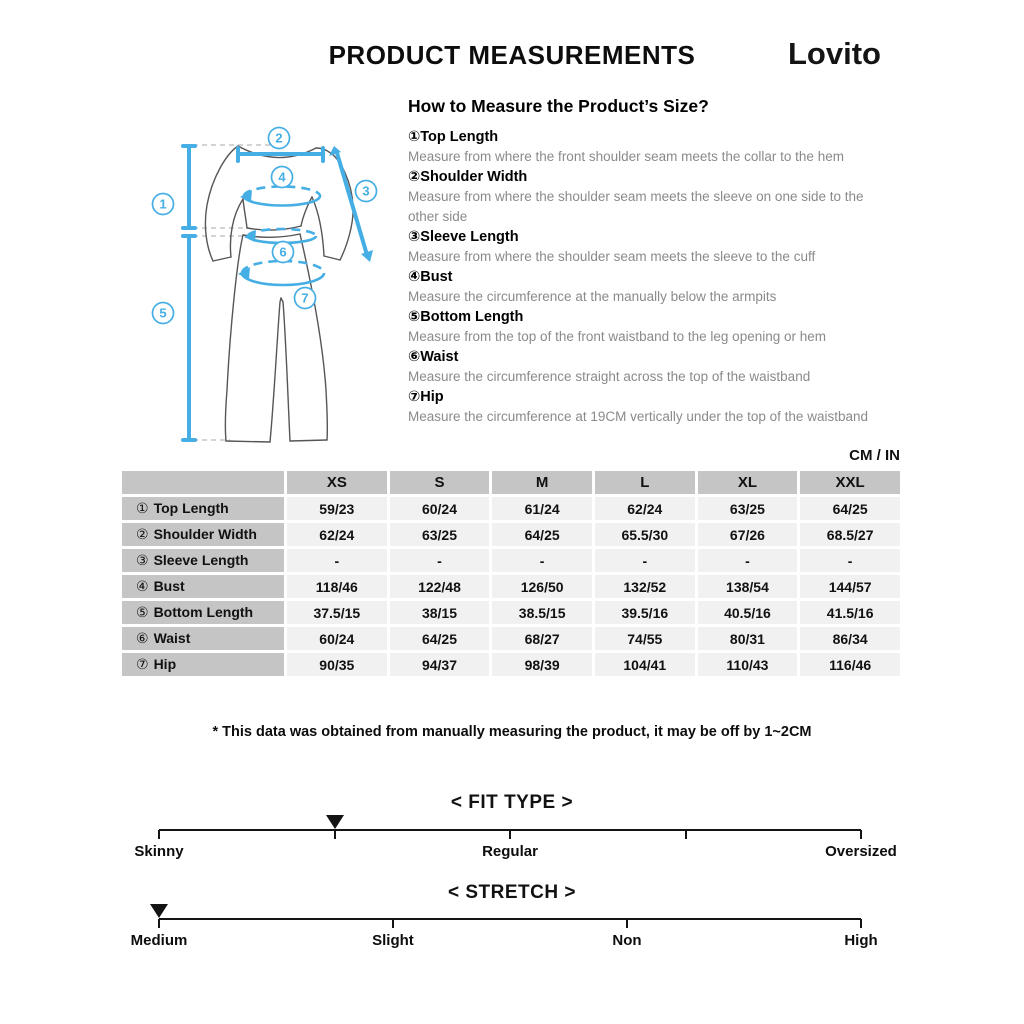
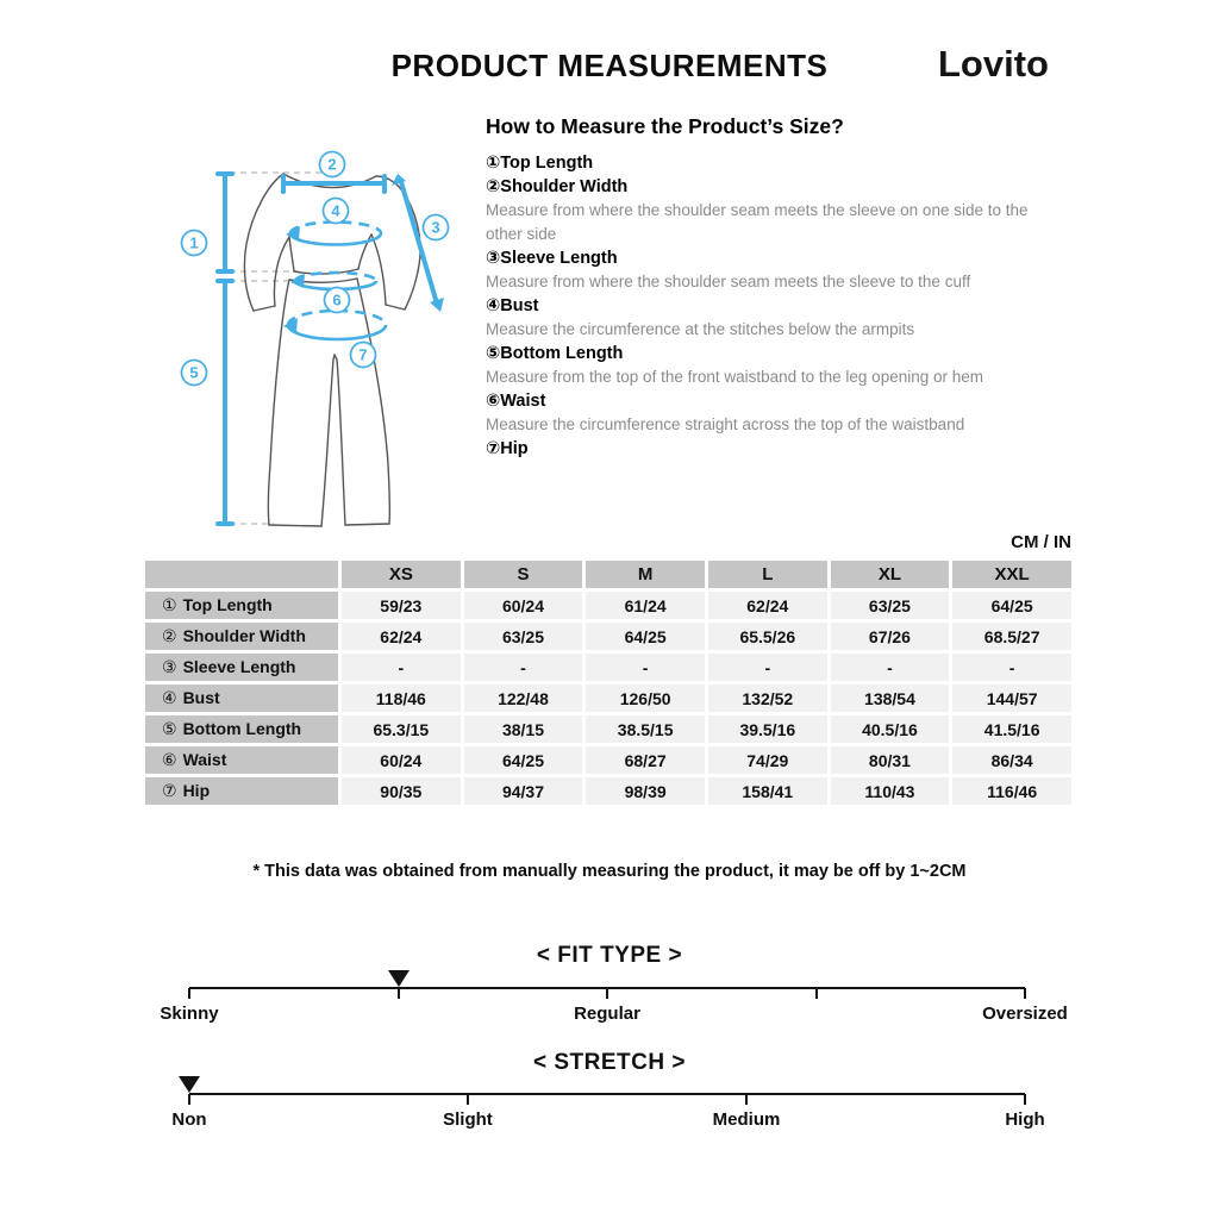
  PRODUCT MEASUREMENTS
  Lovito
  1
  2
  3
  4
  5
  6
  7
  How to Measure the Product’s Size?
  ①Top Length
- Measure from where the front shoulder seam meets the collar to the hem
  ②Shoulder Width
  Measure from where the shoulder seam meets the sleeve on one side to the other side
  ③Sleeve Length
  Measure from where the shoulder seam meets the sleeve to the cuff
  ④Bust
- Measure the circumference at the manually below the armpits
+ Measure the circumference at the stitches below the armpits
  ⑤Bottom Length
  Measure from the top of the front waistband to the leg opening or hem
  ⑥Waist
  Measure the circumference straight across the top of the waistband
  ⑦Hip
- Measure the circumference at 19CM vertically under the top of the waistband
  CM / IN
  	XS	S	M	L	XL	XXL
  ① Top Length	59/23	60/24	61/24	62/24	63/25	64/25
- ② Shoulder Width	62/24	63/25	64/25	65.5/30	67/26	68.5/27
+ ② Shoulder Width	62/24	63/25	64/25	65.5/26	67/26	68.5/27
  ③ Sleeve Length	-	-	-	-	-	-
  ④ Bust	118/46	122/48	126/50	132/52	138/54	144/57
- ⑤ Bottom Length	37.5/15	38/15	38.5/15	39.5/16	40.5/16	41.5/16
+ ⑤ Bottom Length	65.3/15	38/15	38.5/15	39.5/16	40.5/16	41.5/16
- ⑥ Waist	60/24	64/25	68/27	74/55	80/31	86/34
+ ⑥ Waist	60/24	64/25	68/27	74/29	80/31	86/34
- ⑦ Hip	90/35	94/37	98/39	104/41	110/43	116/46
+ ⑦ Hip	90/35	94/37	98/39	158/41	110/43	116/46
  * This data was obtained from manually measuring the product, it may be off by 1~2CM
  < FIT TYPE >
  Skinny
  Regular
  Oversized
  < STRETCH >
- Medium
+ Non
  Slight
- Non
+ Medium
  High
